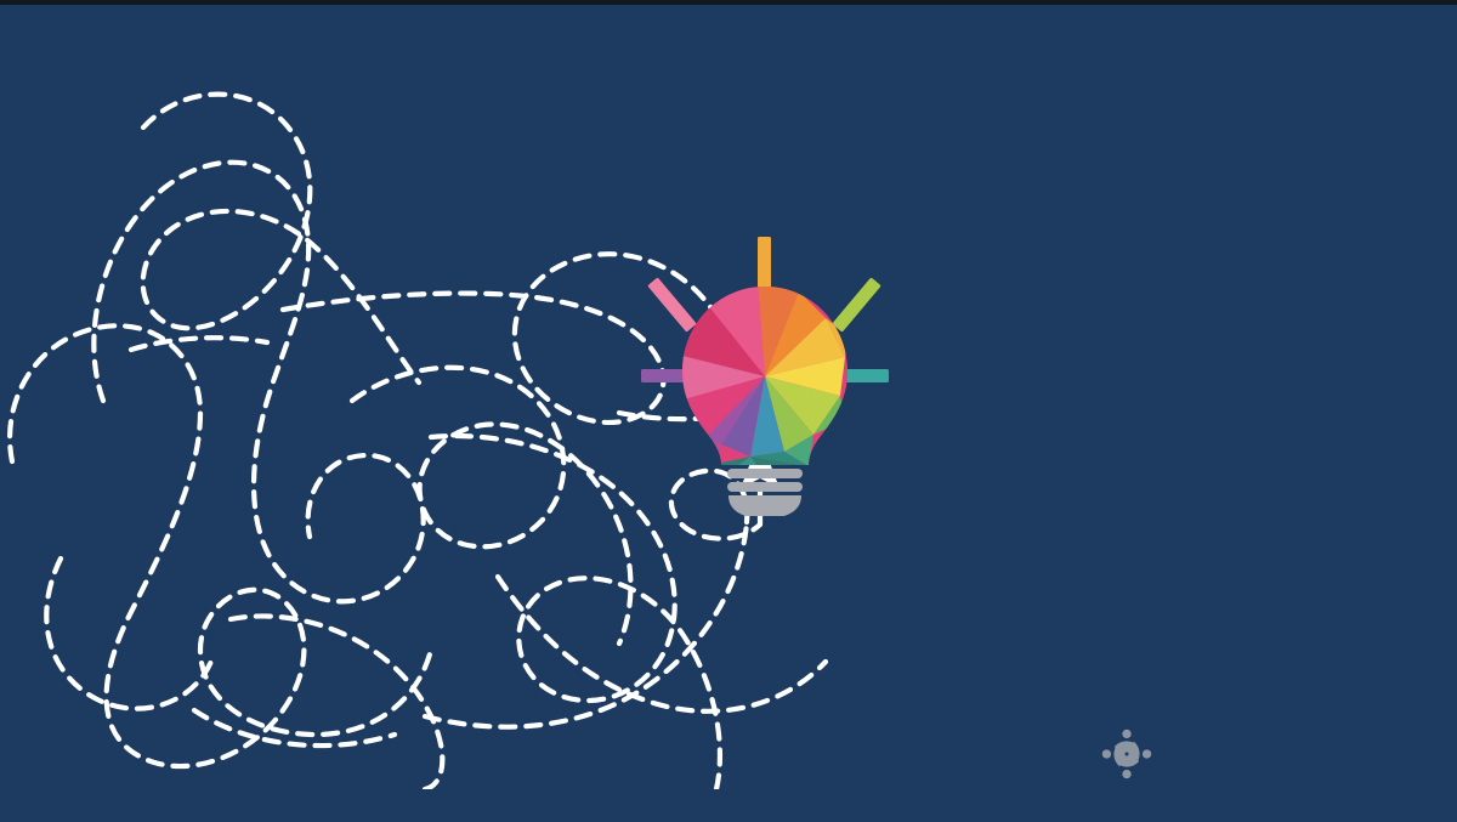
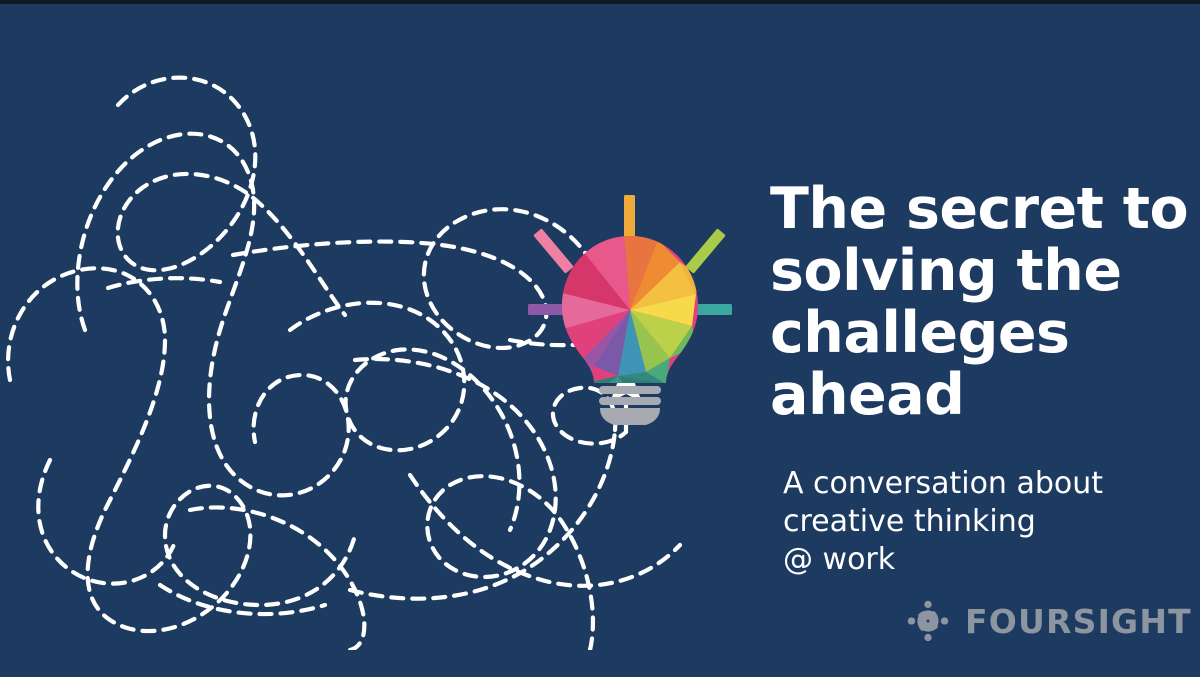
+ The secret to
+ solving the
+ challeges
+ ahead
+ A conversation about
+ creative thinking
+ @ work
+ FOURSIGHT
